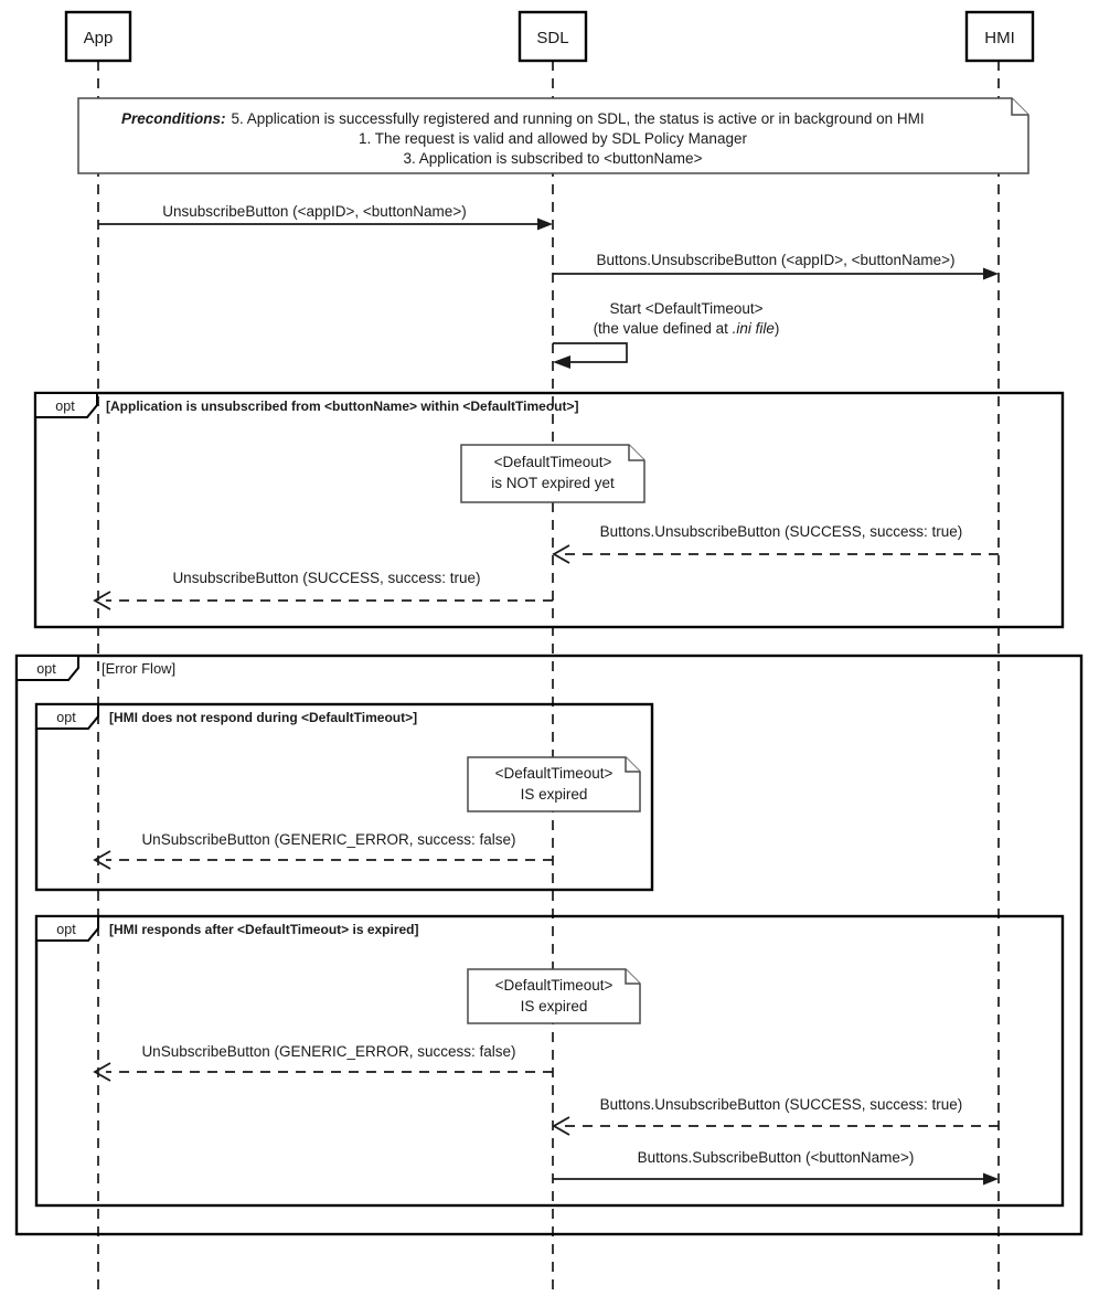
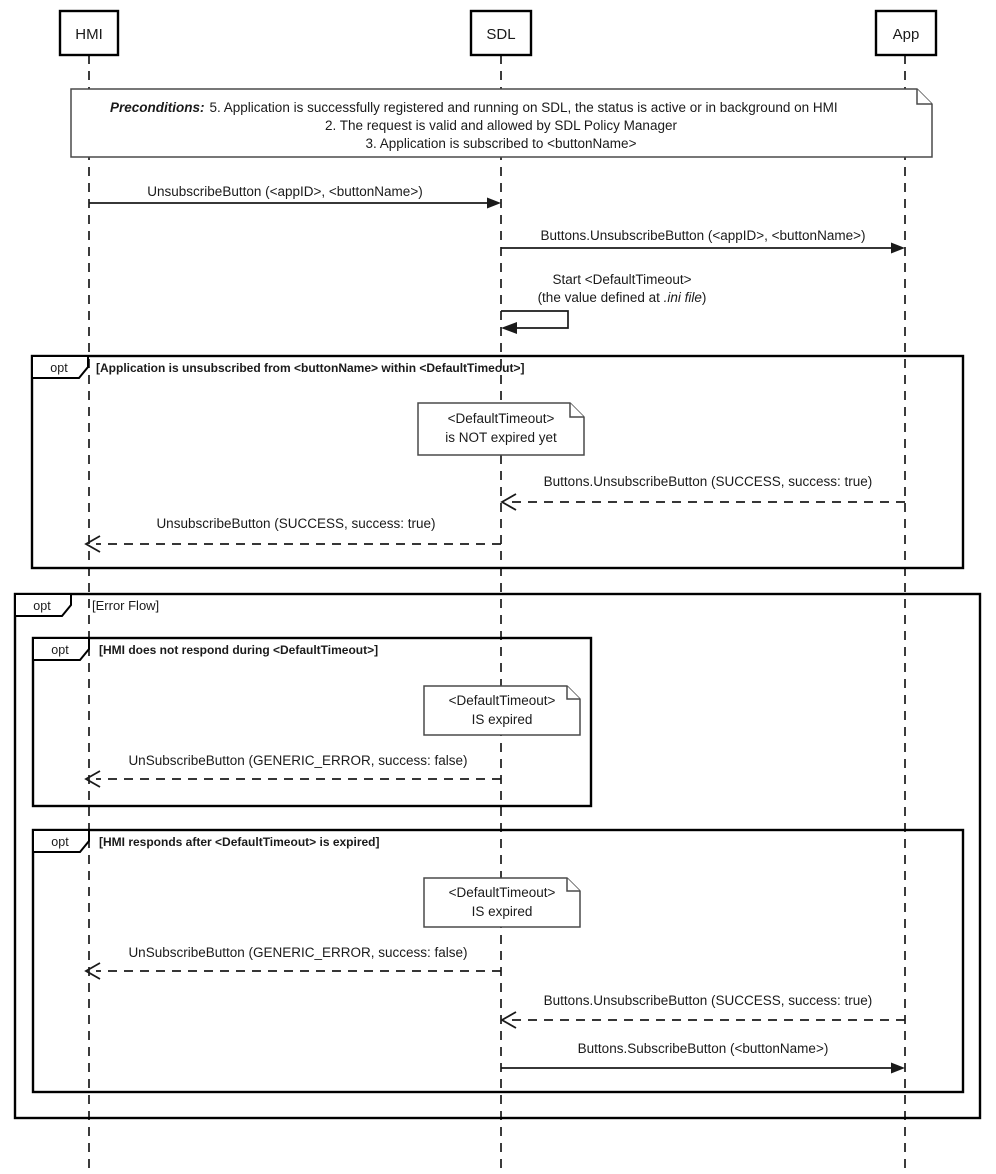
- App
+ HMI
  SDL
- HMI
+ App
  Preconditions: 5. Application is successfully registered and running on SDL, the status is active or in background on HMI
- 1. The request is valid and allowed by SDL Policy Manager
+ 2. The request is valid and allowed by SDL Policy Manager
  3. Application is subscribed to <buttonName>
  UnsubscribeButton (<appID>, <buttonName>)
  Buttons.UnsubscribeButton (<appID>, <buttonName>)
  Start <DefaultTimeout>
  (the value defined at .ini file)
  opt
  [Application is unsubscribed from <buttonName> within <DefaultTimeout>]
  <DefaultTimeout>
  is NOT expired yet
  Buttons.UnsubscribeButton (SUCCESS, success: true)
  UnsubscribeButton (SUCCESS, success: true)
  opt
  [Error Flow]
  opt
  [HMI does not respond during <DefaultTimeout>]
  <DefaultTimeout>
  IS expired
  UnSubscribeButton (GENERIC_ERROR, success: false)
  opt
  [HMI responds after <DefaultTimeout> is expired]
  <DefaultTimeout>
  IS expired
  UnSubscribeButton (GENERIC_ERROR, success: false)
  Buttons.UnsubscribeButton (SUCCESS, success: true)
  Buttons.SubscribeButton (<buttonName>)
